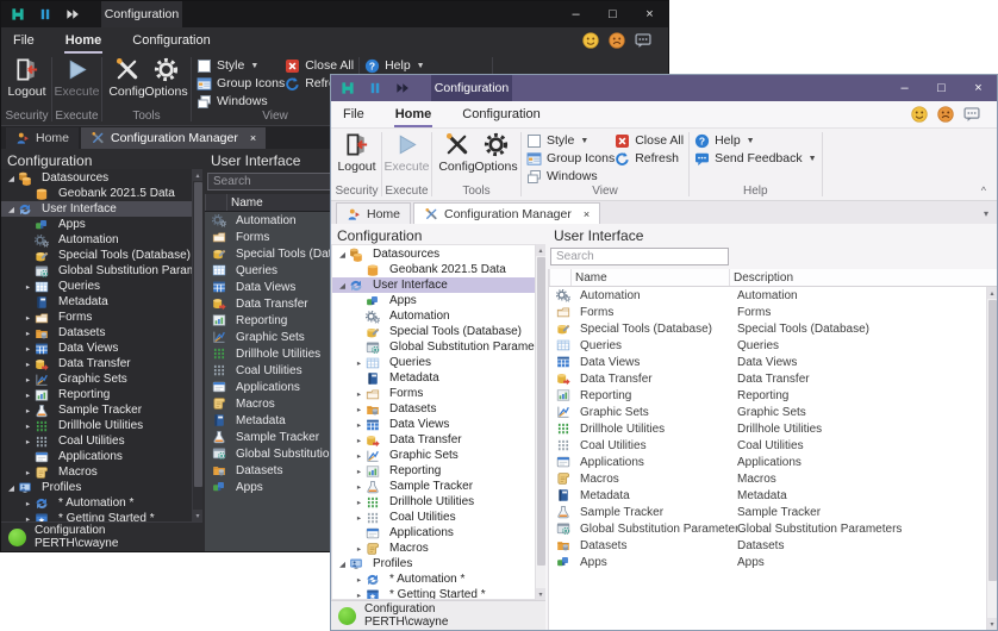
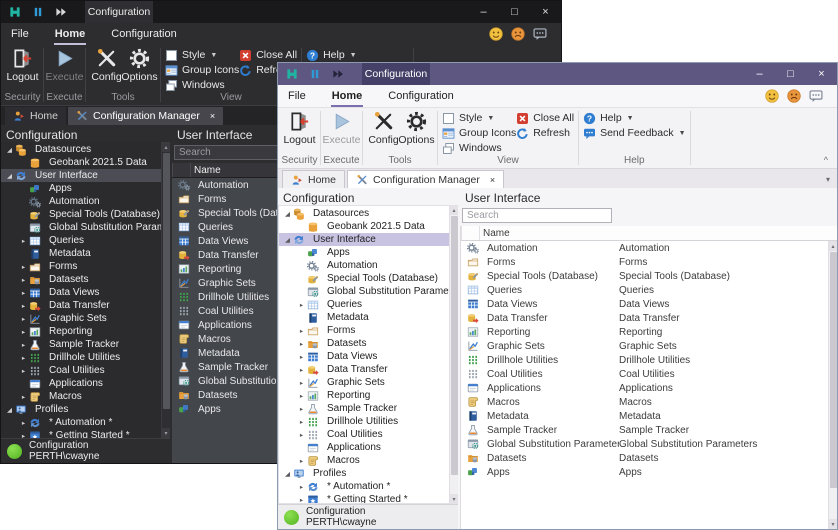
  Configuration
  –
  □
  ×
  File
  Home
  Configuration
  Logout
  Security
  Execute
  Execute
  Config
  Options
  Tools
  Style
  Group Icons
  Windows
  Close All
  View
  ?
  Help
  Home
  Configuration Manager
  ×
  Configuration
  Datasources
  Geobank 2021.5 Data
  User Interface
  Apps
  Automation
  Special Tools (Database)
  Global Substitution Para
  Queries
  Metadata
  Forms
  Datasets
  Data Views
  Data Transfer
  Graphic Sets
  Reporting
  Sample Tracker
  Drillhole Utilities
  Coal Utilities
  Applications
  Macros
  Profiles
  * Automation *
  * Getting Started *
  Configuration
  PERTH\cwayne
  User Interface
  Search
  Name
  Automation
  Forms
  Queries
  Data Views
  Data Transfer
  Reporting
  Graphic Sets
  Drillhole Utilities
  Coal Utilities
  Applications
  Macros
  Metadata
  Sample Tracker
  Datasets
  Apps
  Configuration
  –
  □
  ×
  File
  Home
  Configuration
  Logout
  Security
  Execute
  Execute
  Config
  Options
  Tools
  Style
  Group Icons
  Windows
  Close All
  Refresh
  View
  ?
  Help
  Send Feedback
  Help
  ^
  Home
  Configuration Manager
  ×
  ▾
  Configuration
  Datasources
  Geobank 2021.5 Data
  User Interface
  Apps
  Automation
  Special Tools (Database)
  Global Substitution Parame
  Queries
  Metadata
  Forms
  Datasets
  Data Views
  Data Transfer
  Graphic Sets
  Reporting
  Sample Tracker
  Drillhole Utilities
  Coal Utilities
  Applications
  Macros
  Profiles
  * Automation *
  * Getting Started *
  Configuration
  PERTH\cwayne
  User Interface
  Search
  Name
- Description
  Automation
  Automation
  Forms
  Forms
  Special Tools (Database)
  Special Tools (Database)
  Queries
  Queries
  Data Views
  Data Views
  Data Transfer
  Data Transfer
  Reporting
  Reporting
  Graphic Sets
  Graphic Sets
  Drillhole Utilities
  Drillhole Utilities
  Coal Utilities
  Coal Utilities
  Applications
  Applications
  Macros
  Macros
  Metadata
  Metadata
  Sample Tracker
  Sample Tracker
  Global Substitution Parameter
  Global Substitution Parameters
  Datasets
  Datasets
  Apps
  Apps
